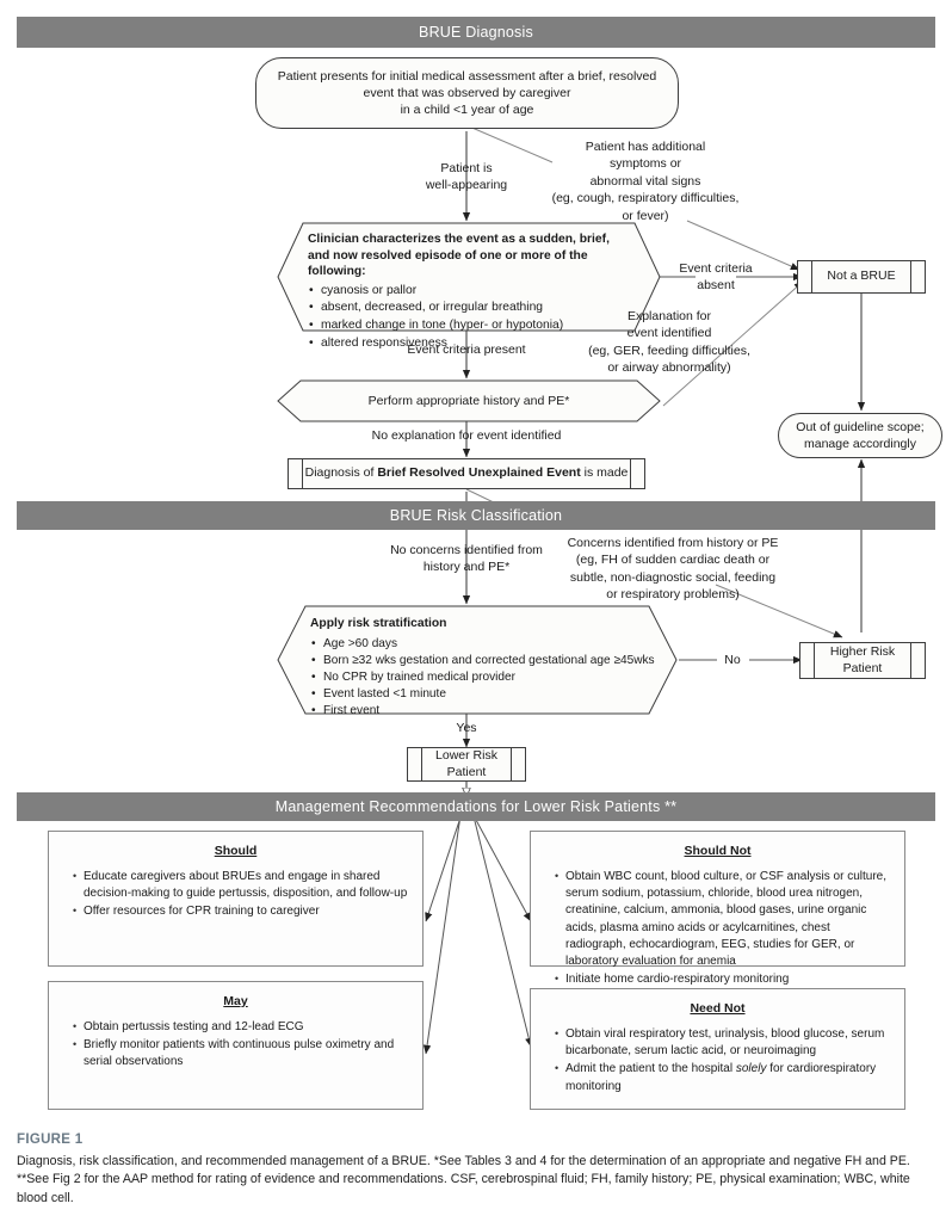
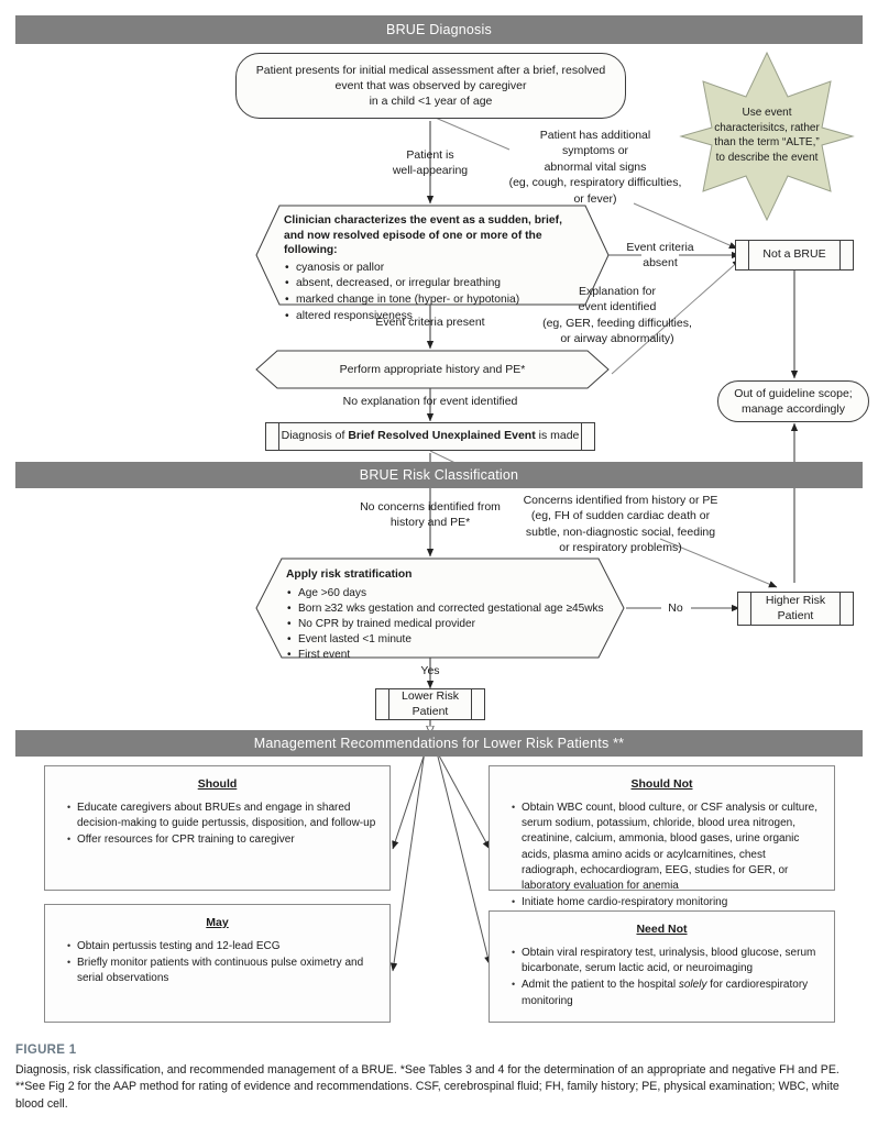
  BRUE Diagnosis
  BRUE Risk Classification
  Management Recommendations for Lower Risk Patients **
  Patient presents for initial medical assessment after a brief, resolved event that was observed by caregiver
  in a child <1 year of age
+ Use event characterisitcs, rather than the term “ALTE,” to describe the event
  Patient is
  well-appearing
  Patient has additional
  symptoms or
  abnormal vital signs
  (eg, cough, respiratory difficulties,
  or fever)
  Clinician characterizes the event as a sudden, brief, and now resolved episode of one or more of the following:
  •
  cyanosis or pallor
  •
  absent, decreased, or irregular breathing
  •
  marked change in tone (hyper- or hypotonia)
  •
  altered responsiveness
  Event criteria
  absent
  Explanation for
  event identified
  (eg, GER, feeding difficulties,
  or airway abnormality)
  Not a BRUE
  Event criteria present
  Perform appropriate history and PE*
  Out of guideline scope;
  manage accordingly
  No explanation for event identified
  Diagnosis of Brief Resolved Unexplained Event is made
  No concerns identified from
  history and PE*
  Concerns identified from history or PE
  (eg, FH of sudden cardiac death or
  subtle, non-diagnostic social, feeding
  or respiratory problems)
  Apply risk stratification
  •
  Age >60 days
  •
  Born ≥32 wks gestation and corrected gestational age ≥45wks
  •
  No CPR by trained medical provider
  •
  Event lasted <1 minute
  •
  First event
  No
  Higher Risk
  Patient
  Yes
  Lower Risk
  Patient
  Should
  Educate caregivers about BRUEs and engage in shared decision-making to guide pertussis, disposition, and follow-up
  Offer resources for CPR training to caregiver
  Should Not
  Obtain WBC count, blood culture, or CSF analysis or culture, serum sodium, potassium, chloride, blood urea nitrogen, creatinine, calcium, ammonia, blood gases, urine organic acids, plasma amino acids or acylcarnitines, chest radiograph, echocardiogram, EEG, studies for GER, or laboratory evaluation for anemia
  Initiate home cardio-respiratory monitoring
  May
  Obtain pertussis testing and 12-lead ECG
  Briefly monitor patients with continuous pulse oximetry and serial observations
  Need Not
  Obtain viral respiratory test, urinalysis, blood glucose, serum bicarbonate, serum lactic acid, or neuroimaging
  Admit the patient to the hospital solely for cardiorespiratory monitoring
  FIGURE 1
  Diagnosis, risk classification, and recommended management of a BRUE. *See Tables 3 and 4 for the determination of an appropriate and negative FH and PE. **See Fig 2 for the AAP method for rating of evidence and recommendations. CSF, cerebrospinal fluid; FH, family history; PE, physical examination; WBC, white blood cell.
